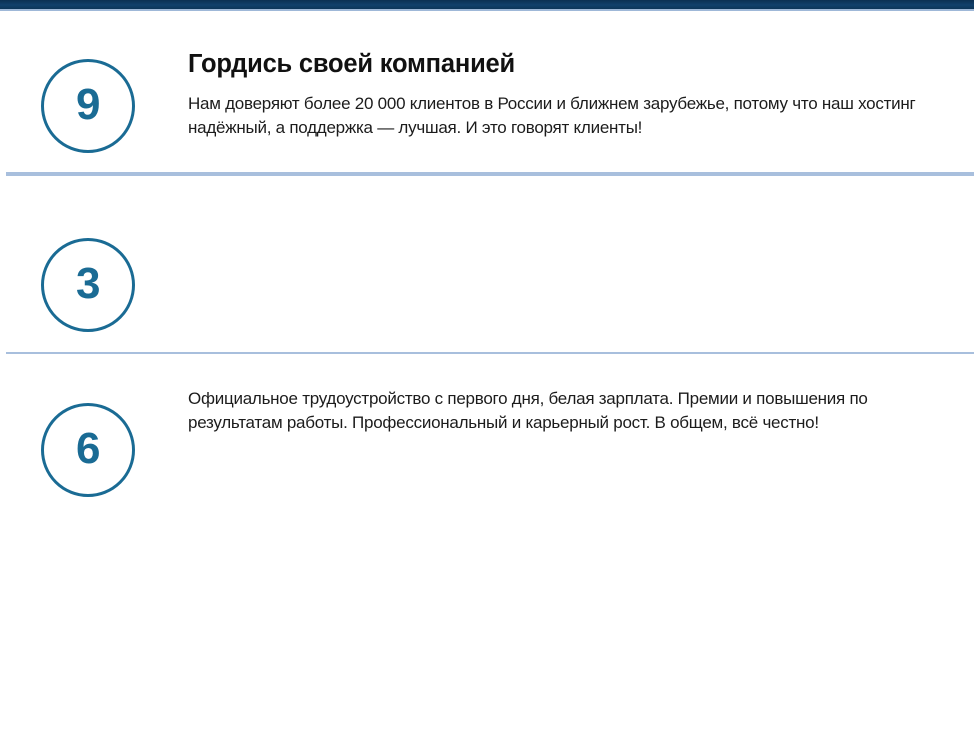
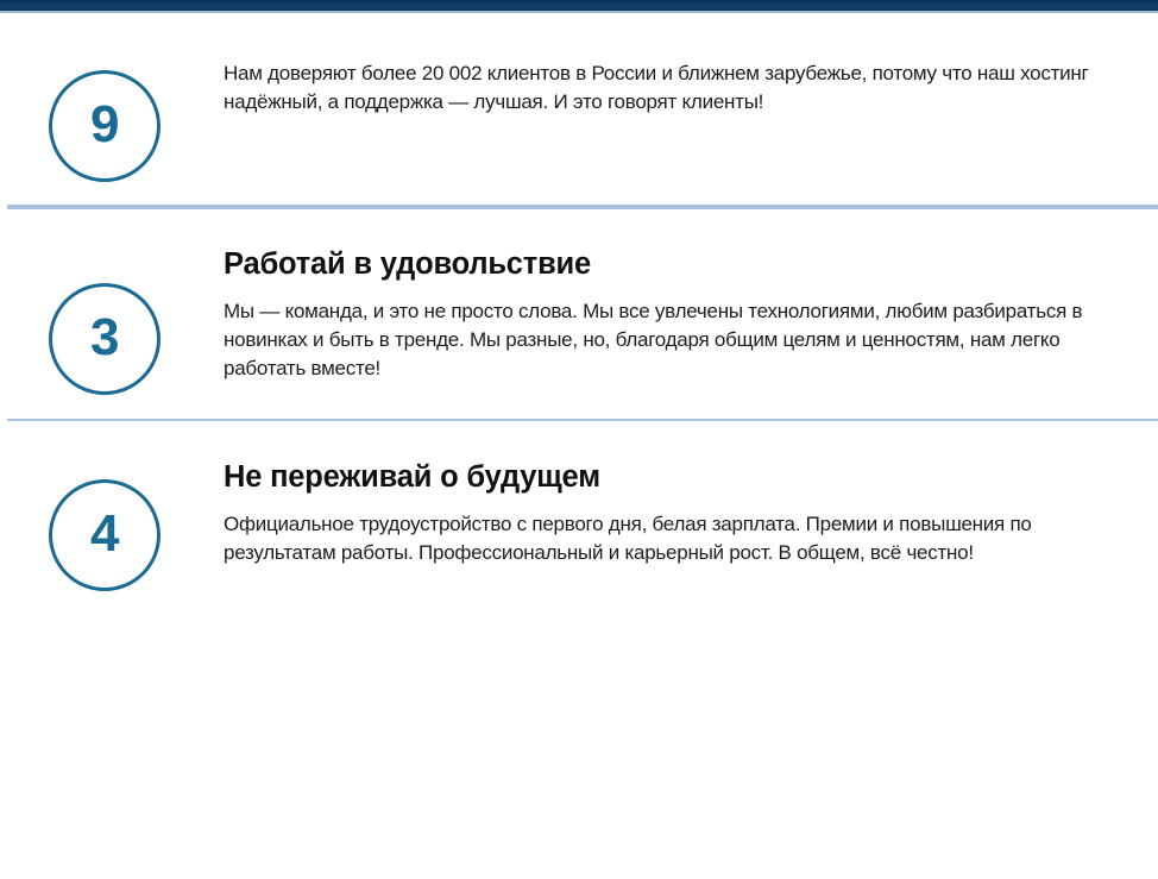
  9
- Гордись своей компанией
- Нам доверяют более 20 000 клиентов в России и ближнем зарубежье, потому что наш хостинг надёжный, а поддержка — лучшая. И это говорят клиенты!
+ Нам доверяют более 20 002 клиентов в России и ближнем зарубежье, потому что наш хостинг надёжный, а поддержка — лучшая. И это говорят клиенты!
  3
+ Работай в удовольствие
+ Мы — команда, и это не просто слова. Мы все увлечены технологиями, любим разбираться в новинках и быть в тренде. Мы разные, но, благодаря общим целям и ценностям, нам легко работать вместе!
- 6
+ 4
+ Не переживай о будущем
  Официальное трудоустройство с первого дня, белая зарплата. Премии и повышения по результатам работы. Профессиональный и карьерный рост. В общем, всё честно!
